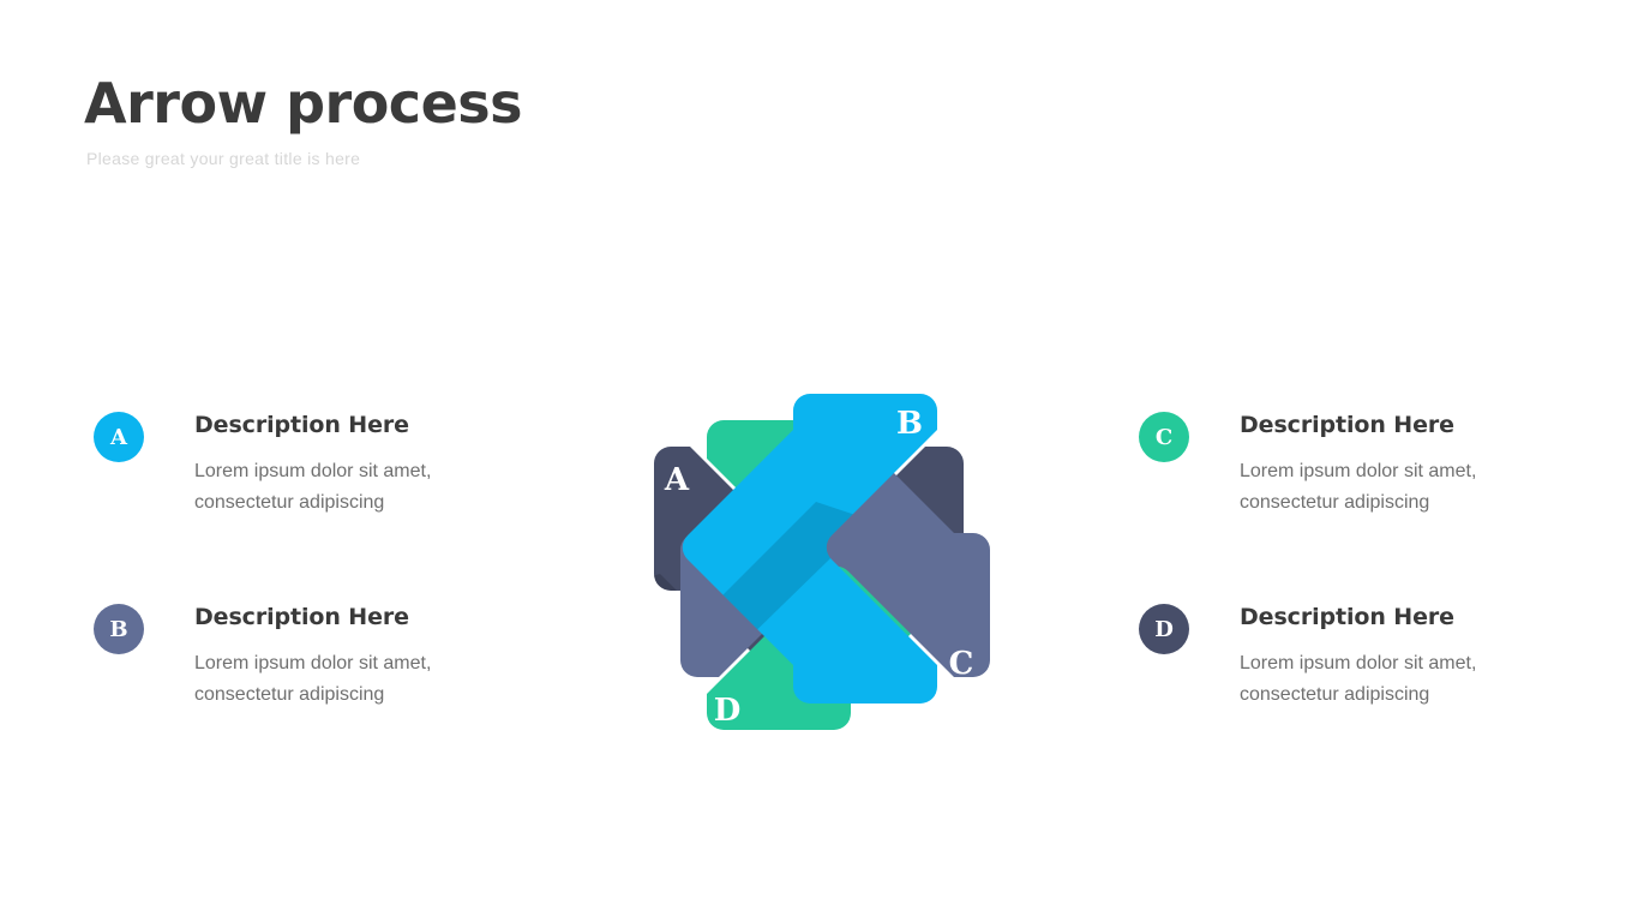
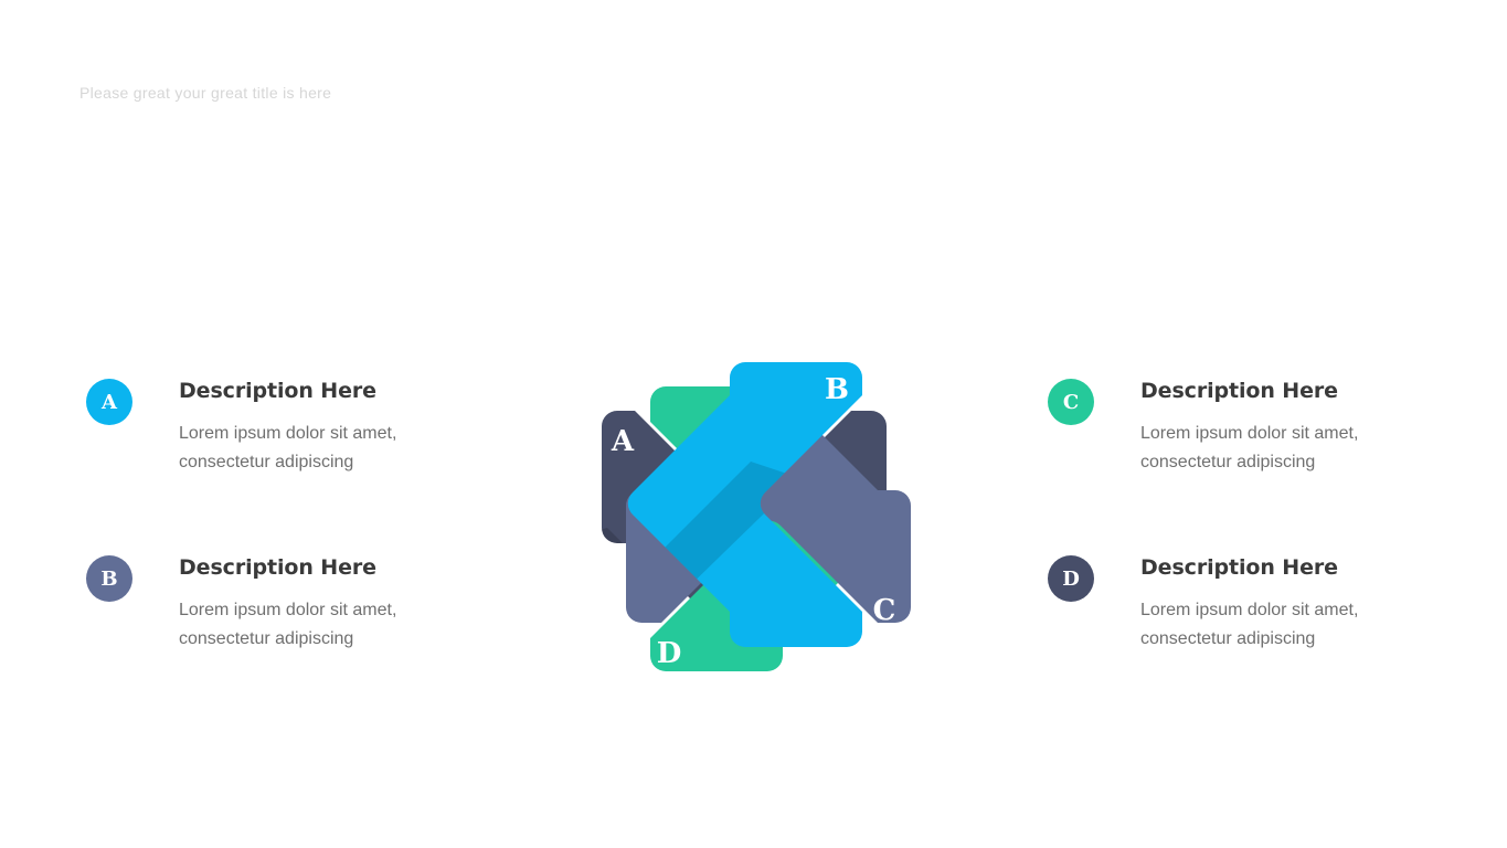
- Arrow process
  Please great your great title is here
  A
  Description Here
  Lorem ipsum dolor sit amet, consectetur adipiscing
  B
  Description Here
  Lorem ipsum dolor sit amet, consectetur adipiscing
  C
  Description Here
  Lorem ipsum dolor sit amet, consectetur adipiscing
  D
  Description Here
  Lorem ipsum dolor sit amet, consectetur adipiscing
  A
  B
  C
  D
